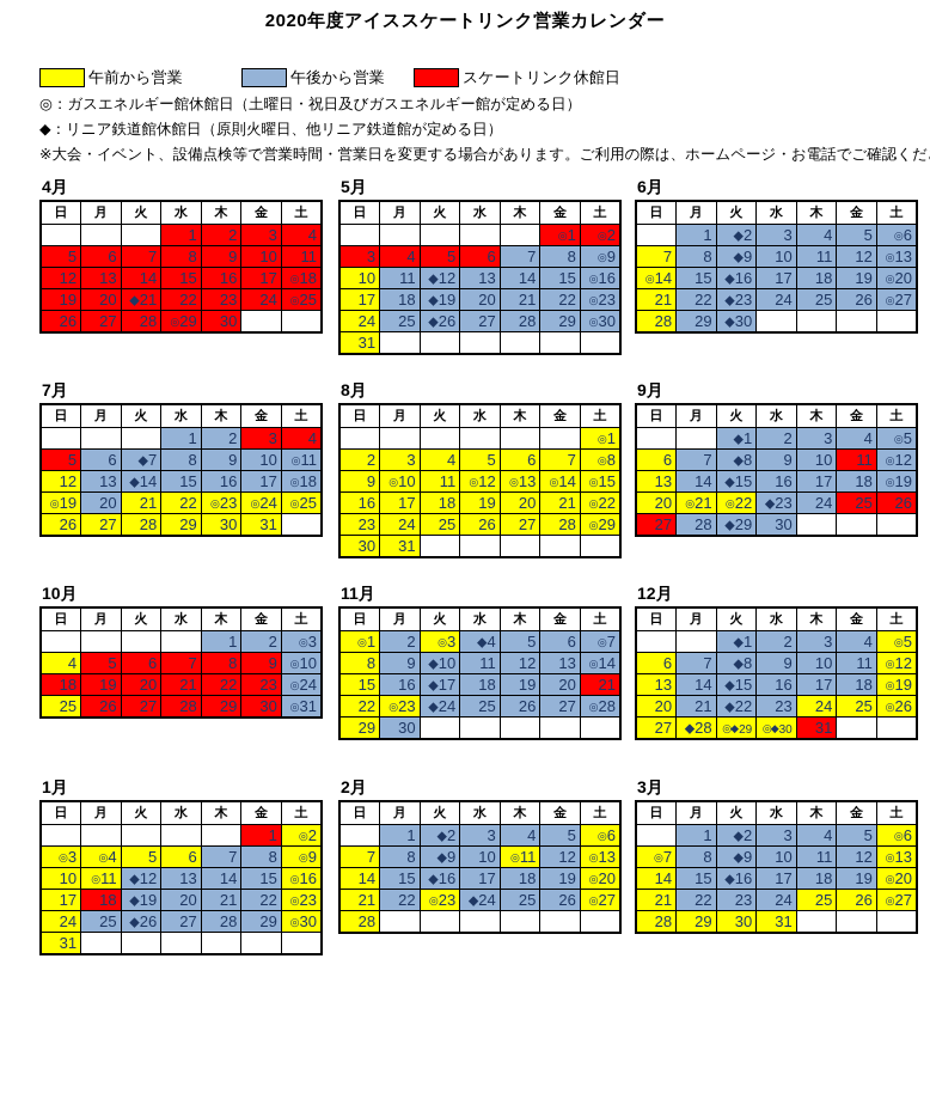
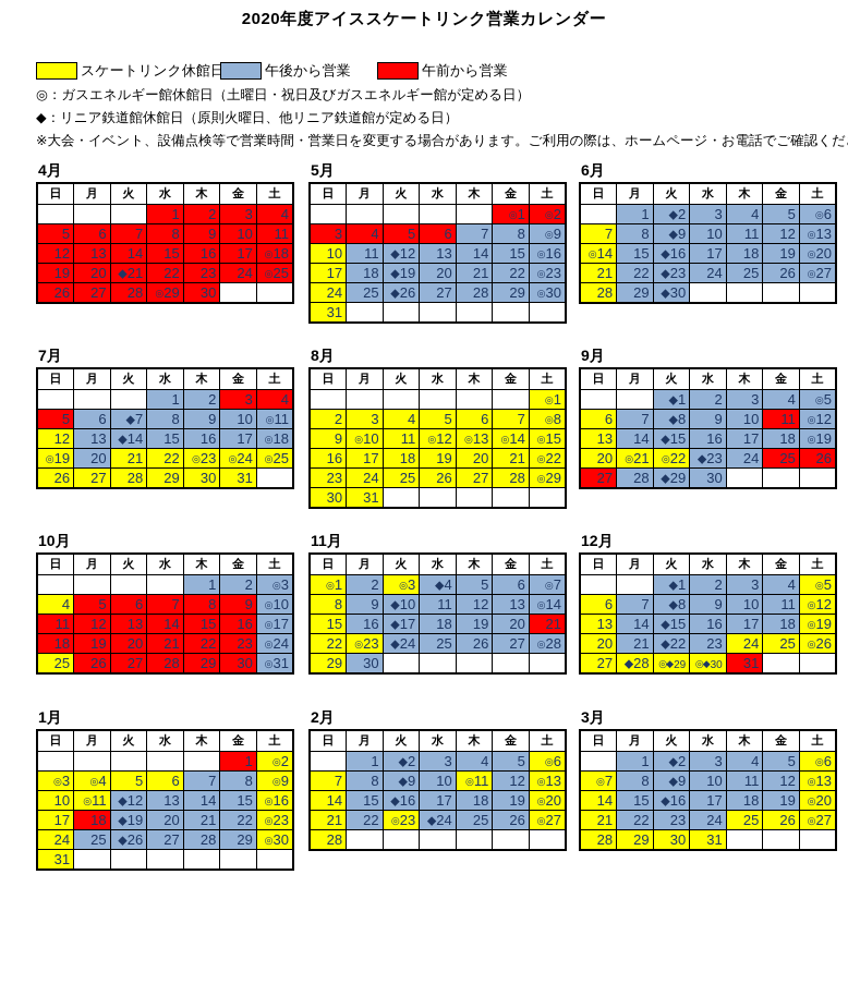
  2020年度アイススケートリンク営業カレンダー
- 午前から営業
+ スケートリンク休館日
  午後から営業
- スケートリンク休館日
+ 午前から営業
  ◎：ガスエネルギー館休館日（土曜日・祝日及びガスエネルギー館が定める日）
  ◆：リニア鉄道館休館日（原則火曜日、他リニア鉄道館が定める日）
  ※大会・イベント、設備点検等で営業時間・営業日を変更する場合があります。ご利用の際は、ホームページ・お電話でご確認くだ
  4月
  日	月	火	水	木	金	土
  			1	2	3	4
  5	6	7	8	9	10	11
  12	13	14	15	16	17	◎18
  19	20	◆21	22	23	24	◎25
  26	27	28	◎29	30
  5月
  日	月	火	水	木	金	土
  					◎1	◎2
  3	4	5	6	7	8	◎9
  10	11	◆12	13	14	15	◎16
  17	18	◆19	20	21	22	◎23
  24	25	◆26	27	28	29	◎30
  31
  6月
  日	月	火	水	木	金	土
  	1	◆2	3	4	5	◎6
  7	8	◆9	10	11	12	◎13
  ◎14	15	◆16	17	18	19	◎20
  21	22	◆23	24	25	26	◎27
  28	29	◆30
  7月
  日	月	火	水	木	金	土
  			1	2	3	4
  5	6	◆7	8	9	10	◎11
  12	13	◆14	15	16	17	◎18
  ◎19	20	21	22	◎23	◎24	◎25
  26	27	28	29	30	31
  8月
  日	月	火	水	木	金	土
  						◎1
  2	3	4	5	6	7	◎8
  9	◎10	11	◎12	◎13	◎14	◎15
  16	17	18	19	20	21	◎22
  23	24	25	26	27	28	◎29
  30	31
  9月
  日	月	火	水	木	金	土
  		◆1	2	3	4	◎5
  6	7	◆8	9	10	11	◎12
  13	14	◆15	16	17	18	◎19
  20	◎21	◎22	◆23	24	25	26
  27	28	◆29	30
  10月
  日	月	火	水	木	金	土
  				1	2	◎3
  4	5	6	7	8	9	◎10
+ 11	12	13	14	15	16	◎17
  18	19	20	21	22	23	◎24
  25	26	27	28	29	30	◎31
  11月
  日	月	火	水	木	金	土
  ◎1	2	◎3	◆4	5	6	◎7
  8	9	◆10	11	12	13	◎14
  15	16	◆17	18	19	20	21
  22	◎23	◆24	25	26	27	◎28
  29	30
  12月
  日	月	火	水	木	金	土
  		◆1	2	3	4	◎5
  6	7	◆8	9	10	11	◎12
  13	14	◆15	16	17	18	◎19
  20	21	◆22	23	24	25	◎26
  27	◆28	◎◆29	◎◆30	31
  1月
  日	月	火	水	木	金	土
  					1	◎2
  ◎3	◎4	5	6	7	8	◎9
  10	◎11	◆12	13	14	15	◎16
  17	18	◆19	20	21	22	◎23
  24	25	◆26	27	28	29	◎30
  31
  2月
  日	月	火	水	木	金	土
  	1	◆2	3	4	5	◎6
  7	8	◆9	10	◎11	12	◎13
  14	15	◆16	17	18	19	◎20
  21	22	◎23	◆24	25	26	◎27
  28
  3月
  日	月	火	水	木	金	土
  	1	◆2	3	4	5	◎6
  ◎7	8	◆9	10	11	12	◎13
  14	15	◆16	17	18	19	◎20
  21	22	23	24	25	26	◎27
  28	29	30	31
